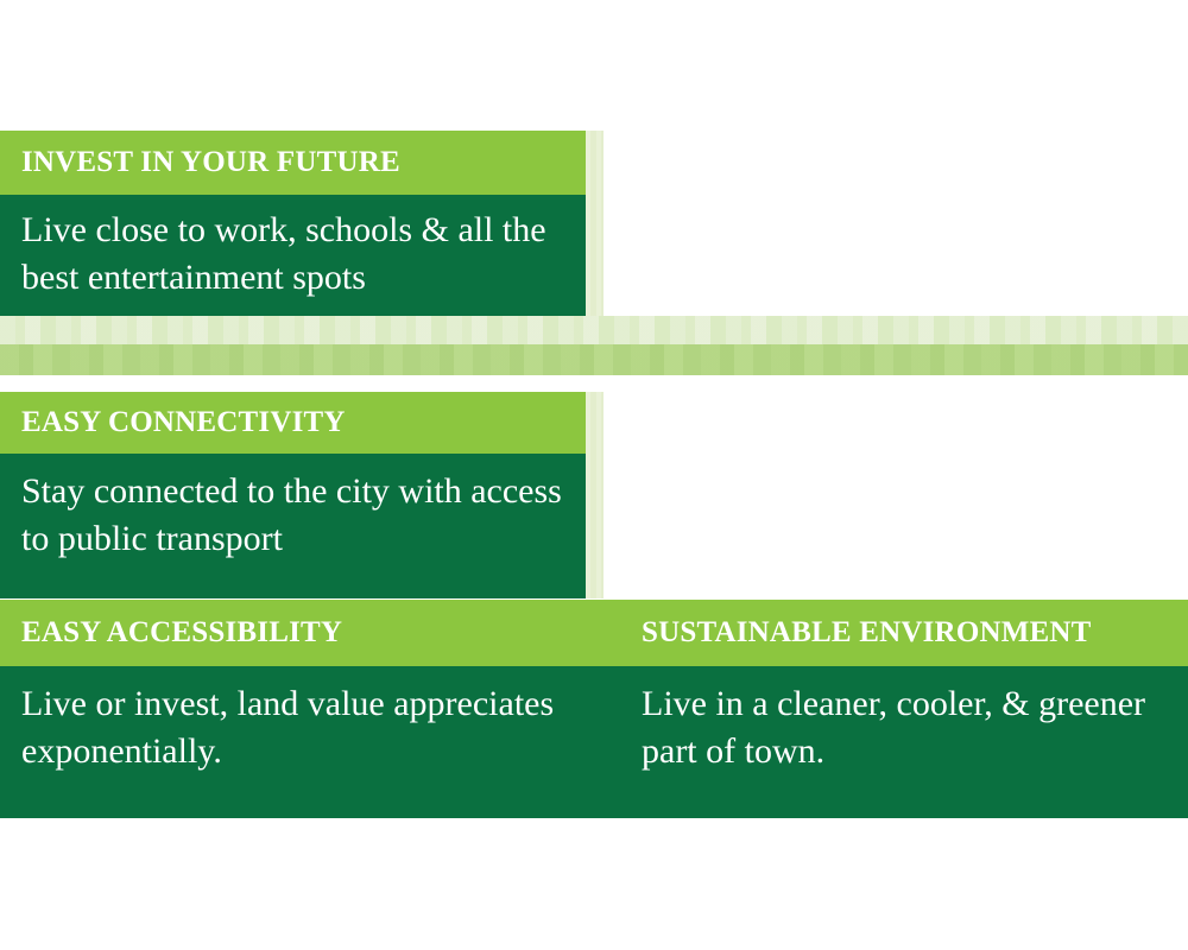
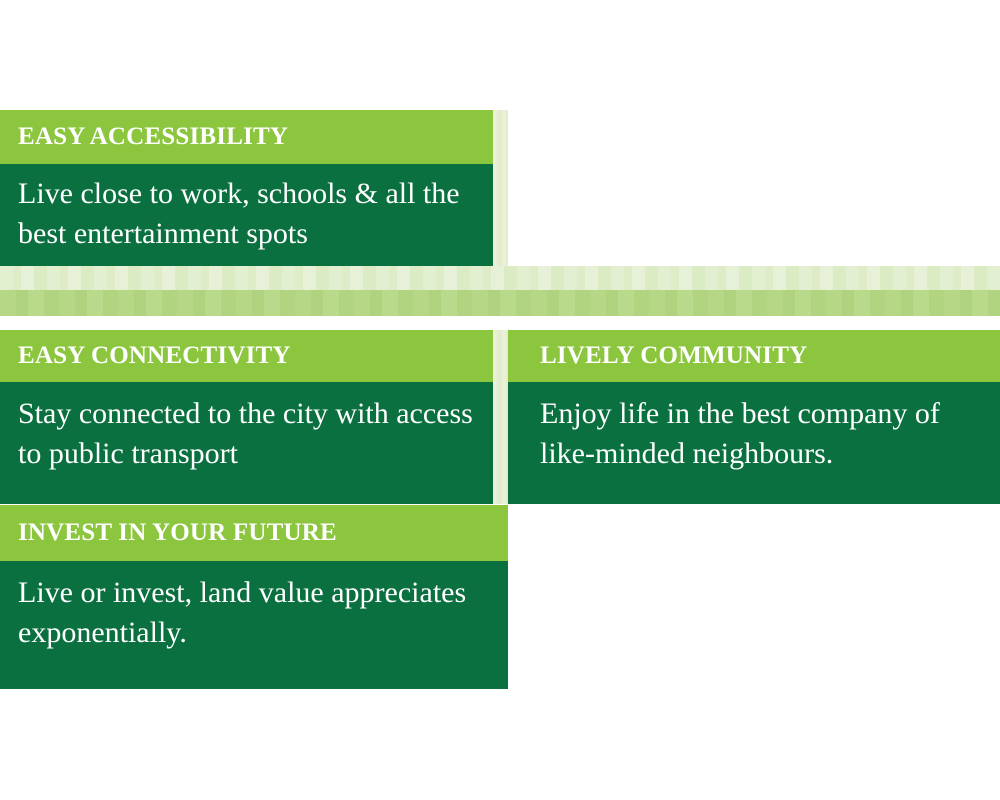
- INVEST IN YOUR FUTURE
+ EASY ACCESSIBILITY
  Live close to work, schools & all the best entertainment spots
  EASY CONNECTIVITY
  Stay connected to the city with access to public transport
+ LIVELY COMMUNITY
+ Enjoy life in the best company of like-minded neighbours.
- EASY ACCESSIBILITY
+ INVEST IN YOUR FUTURE
  Live or invest, land value appreciates exponentially.
- SUSTAINABLE ENVIRONMENT
- Live in a cleaner, cooler, & greener part of town.
